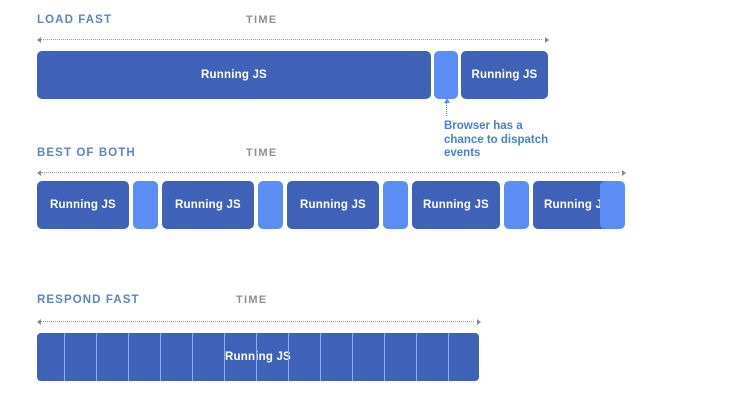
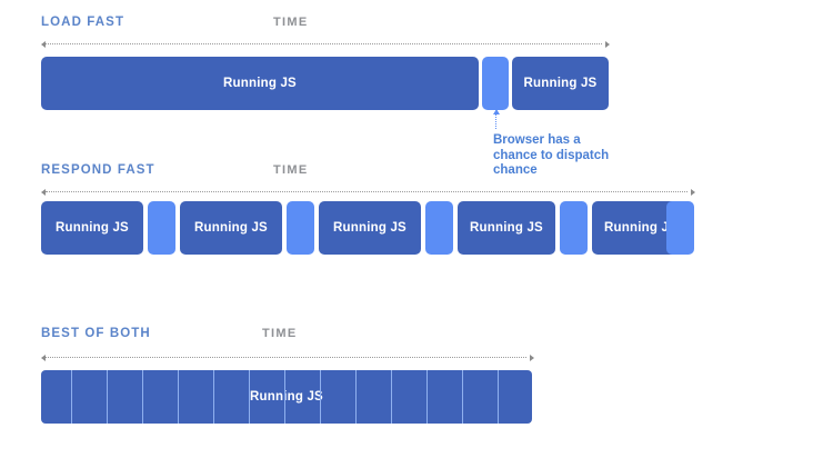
  LOAD FAST
  TIME
  Running JS
  Running JS
- Browser has a chance to dispatch events
+ Browser has a chance to dispatch chance
- BEST OF BOTH
+ RESPOND FAST
  TIME
  Running JS
  Running JS
  Running JS
  Running JS
  Running J
- RESPOND FAST
+ BEST OF BOTH
  TIME
  Runnng JS
